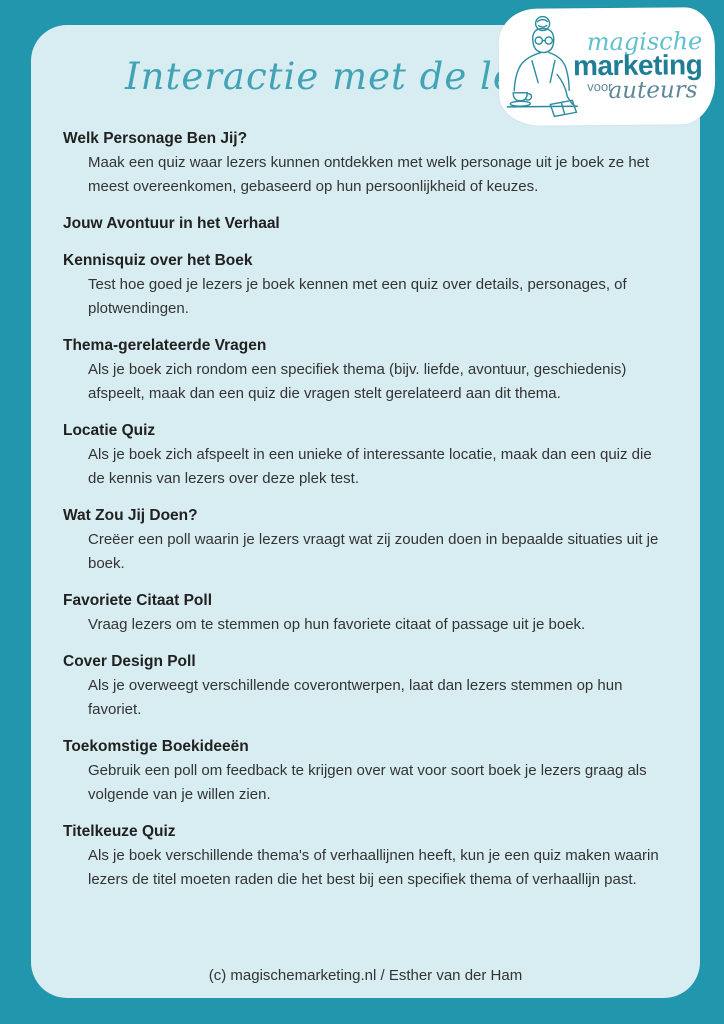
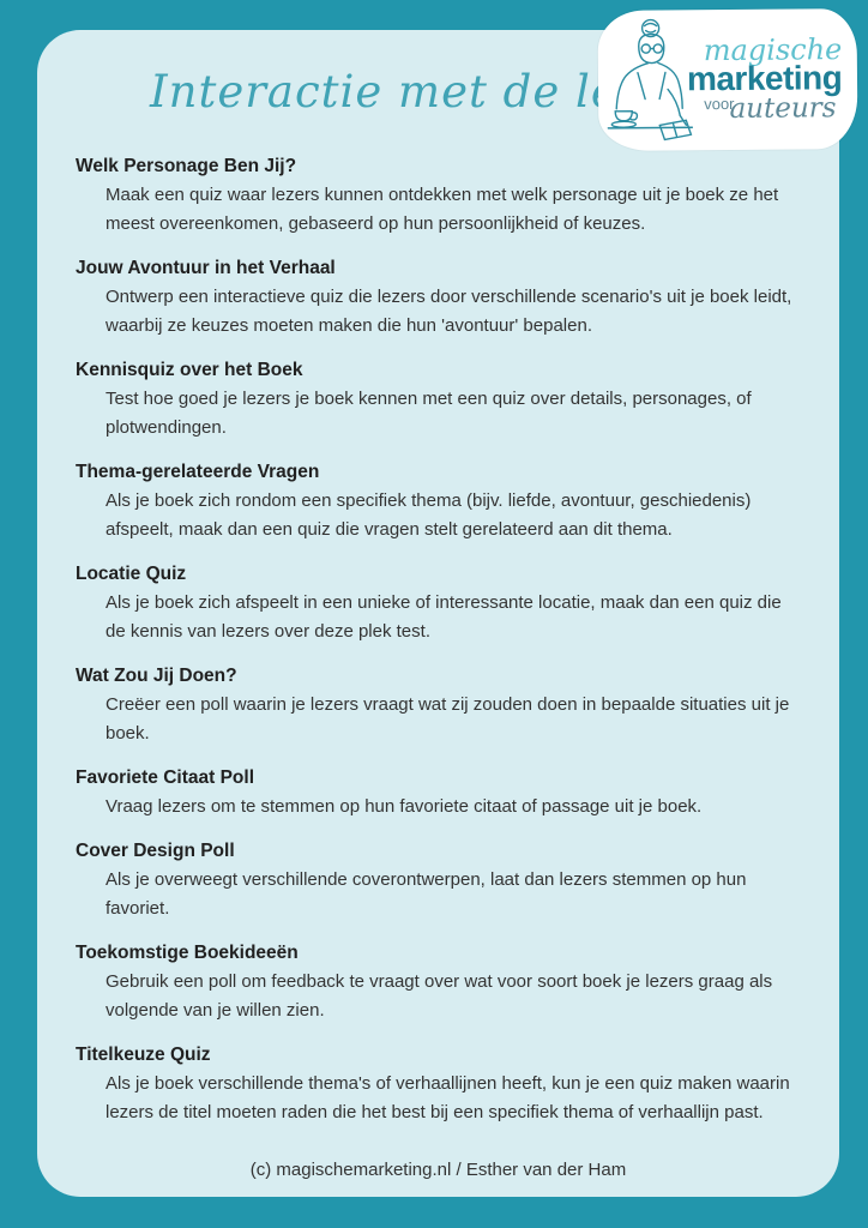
  Interactie met de l
  Welk Personage Ben Jij?
  Maak een quiz waar lezers kunnen ontdekken met welk personage uit je boek ze het meest overeenkomen, gebaseerd op hun persoonlijkheid of keuzes.
  Jouw Avontuur in het Verhaal
+ Ontwerp een interactieve quiz die lezers door verschillende scenario's uit je boek leidt, waarbij ze keuzes moeten maken die hun 'avontuur' bepalen.
  Kennisquiz over het Boek
  Test hoe goed je lezers je boek kennen met een quiz over details, personages, of plotwendingen.
  Thema-gerelateerde Vragen
  Als je boek zich rondom een specifiek thema (bijv. liefde, avontuur, geschiedenis) afspeelt, maak dan een quiz die vragen stelt gerelateerd aan dit thema.
  Locatie Quiz
  Als je boek zich afspeelt in een unieke of interessante locatie, maak dan een quiz die de kennis van lezers over deze plek test.
  Wat Zou Jij Doen?
  Creëer een poll waarin je lezers vraagt wat zij zouden doen in bepaalde situaties uit je boek.
  Favoriete Citaat Poll
  Vraag lezers om te stemmen op hun favoriete citaat of passage uit je boek.
  Cover Design Poll
  Als je overweegt verschillende coverontwerpen, laat dan lezers stemmen op hun favoriet.
  Toekomstige Boekideeën
- Gebruik een poll om feedback te krijgen over wat voor soort boek je lezers graag als volgende van je willen zien.
+ Gebruik een poll om feedback te vraagt over wat voor soort boek je lezers graag als volgende van je willen zien.
  Titelkeuze Quiz
  Als je boek verschillende thema's of verhaallijnen heeft, kun je een quiz maken waarin lezers de titel moeten raden die het best bij een specifiek thema of verhaallijn past.
  (c) magischemarketing.nl / Esther van der Ham
  magische
  marketing
  voor
  auteurs
